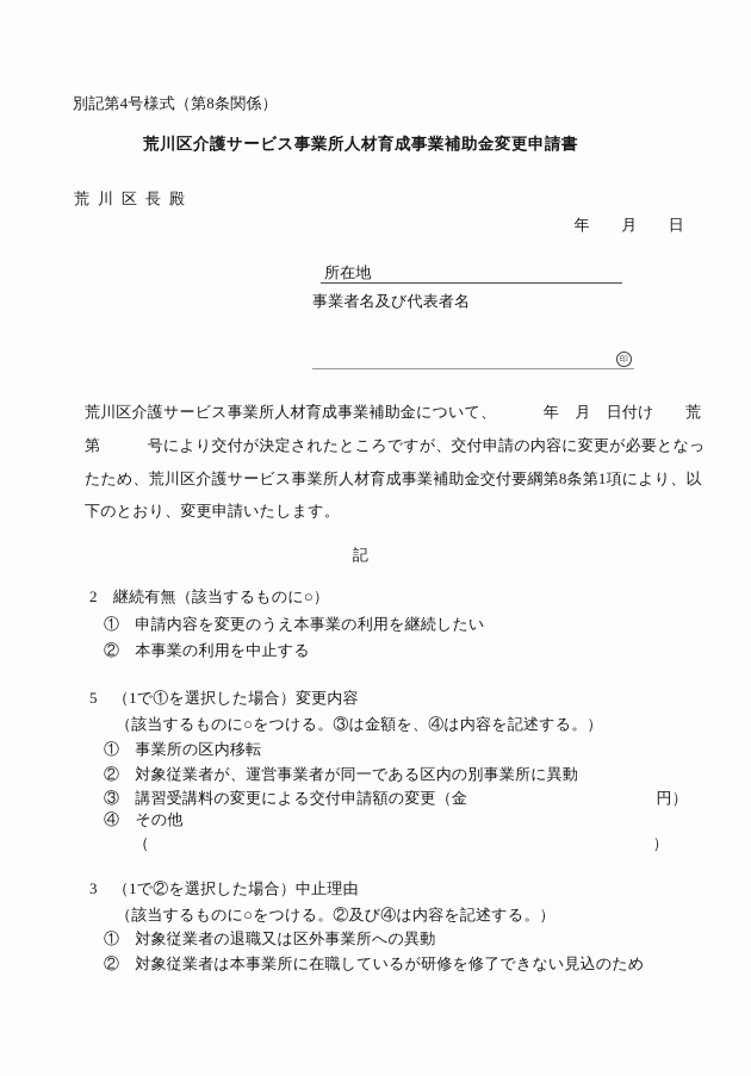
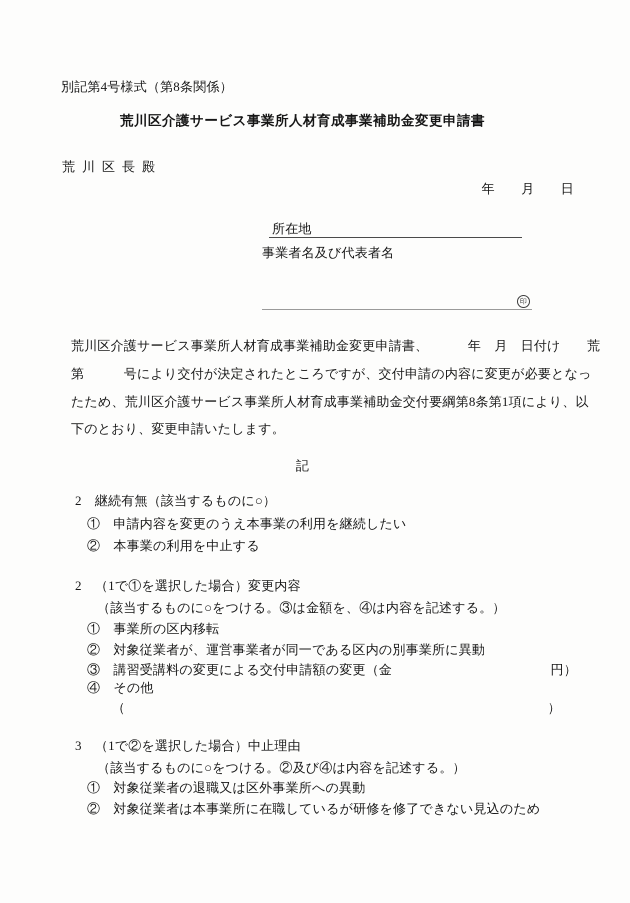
  別記第4号様式（第8条関係）
  荒川区介護サービス事業所人材育成事業補助金変更申請書
  荒川区長殿
  年 月 日
  所在地
  事業者名及び代表者名
  印
- 荒川区介護サービス事業所人材育成事業補助金について、 年 月 日付け 荒
+ 荒川区介護サービス事業所人材育成事業補助金変更申請書、 年 月 日付け 荒
  第 号により交付が決定されたところですが、交付申請の内容に変更が必要となっ
  たため、荒川区介護サービス事業所人材育成事業補助金交付要綱第8条第1項により、以
  下のとおり、変更申請いたします。
  記
  2 継続有無（該当するものに○）
  ① 申請内容を変更のうえ本事業の利用を継続したい
  ② 本事業の利用を中止する
- 5 （1で①を選択した場合）変更内容
+ 2 （1で①を選択した場合）変更内容
  （該当するものに○をつける。③は金額を、④は内容を記述する。）
  ① 事業所の区内移転
  ② 対象従業者が、運営事業者が同一である区内の別事業所に異動
  ③ 講習受講料の変更による交付申請額の変更（金 円）
  ④ その他
  （ ）
  3 （1で②を選択した場合）中止理由
  （該当するものに○をつける。②及び④は内容を記述する。）
  ① 対象従業者の退職又は区外事業所への異動
  ② 対象従業者は本事業所に在職しているが研修を修了できない見込のため
